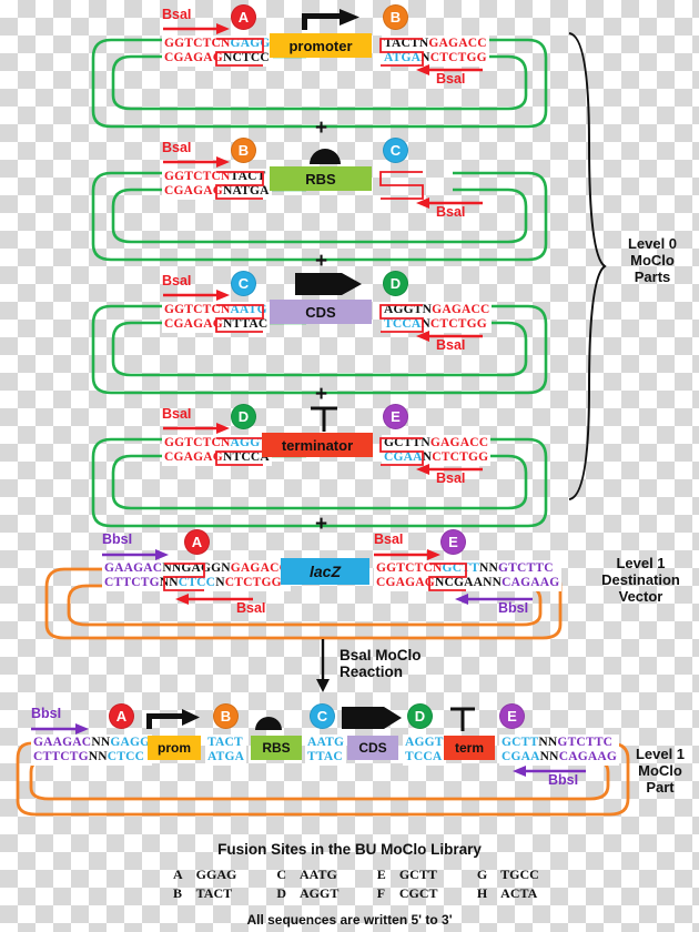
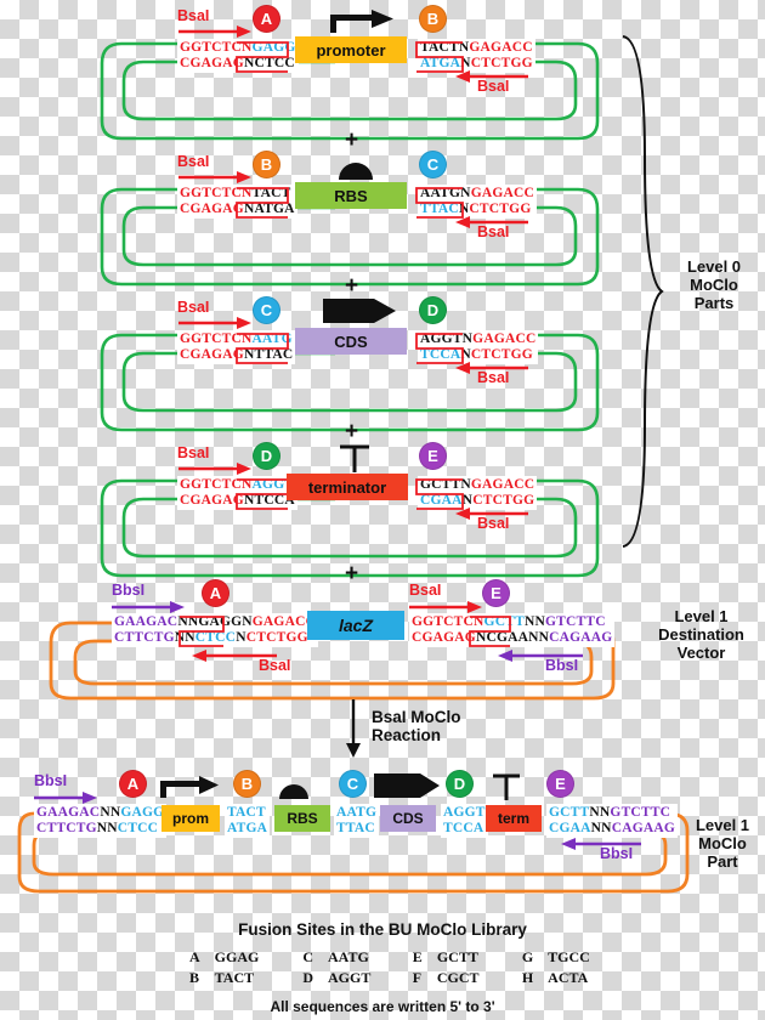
  BsaI
  A
  B
  GGTCTCNGAGG
  CGAGAGNCTCC
  TACTNGAGACC
  ATGANCTCTGG
  BsaI
  promoter
  +
  BsaI
  B
  C
  GGTCTCNTACT
  CGAGAGNATGA
+ AATGNGAGACC
+ TTACNCTCTGG
  BsaI
  RBS
  +
  BsaI
  C
  D
  GGTCTCNAAT
  CGAGAGNTTAC
  AGGTNGAGACC
  TCCANCTCTGG
  BsaI
  CDS
  +
  BsaI
  D
  E
  GGTCTCNAGG
  CGAGAGNTCCA
  GCTTNGAGACC
  CGAANCTCTGG
  BsaI
  terminator
  Level 0
  MoClo
  Parts
  +
  BbsI
  A
  E
  GAAGACNNGAGGNGAGAC
  CTTCTG NCTCCNCTCTGG
  BsaI
  lacZ
  BsaI
  GGTCTCNGCTNNGTCTTC
  CGAGA NCGAANNCAGAAG
  BbsI
  Level 1
  Destination
  Vector
  BsaI MoClo
  Reaction
  BbsI
  A
  B
  C
  D
  E
  GAAGACNNGAGG
  CTTCTGNNCTCC
  prom
  TACT
  ATGA
  RBS
  AATG
  TTAC
  CDS
  AGGT
  TCCA
  term
  GCTTNNGTCTTC
  CGAANNCAGAAG
  BbsI
  Level 1
  MoClo
  Part
  Fusion Sites in the BU MoClo Library
  A	GGAG	C	AATG	E	GCTT	G	TGCC
  B	TACT	D	AGGT	F	CGCT	H	ACTA
  All sequences are written 5' to 3'
